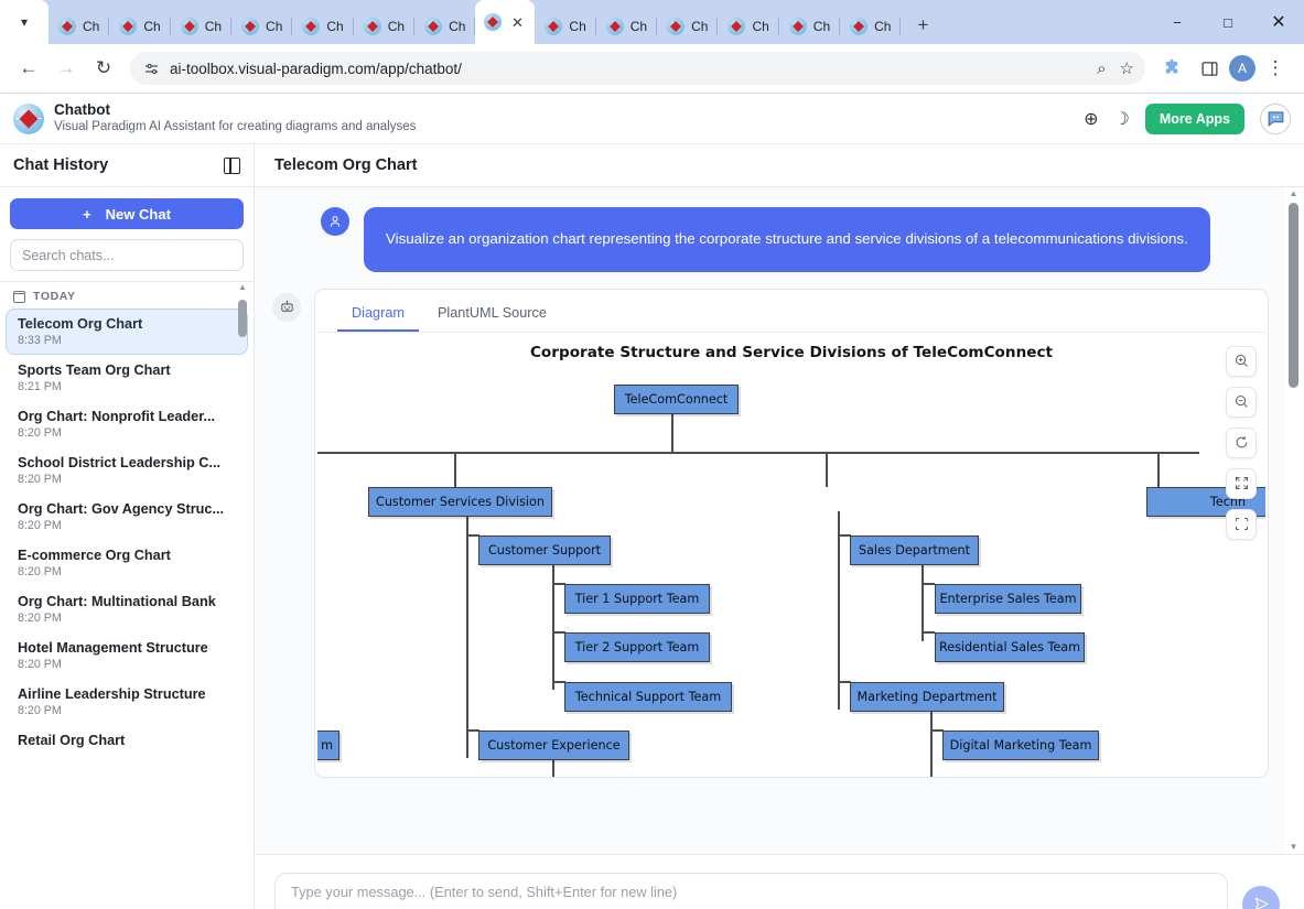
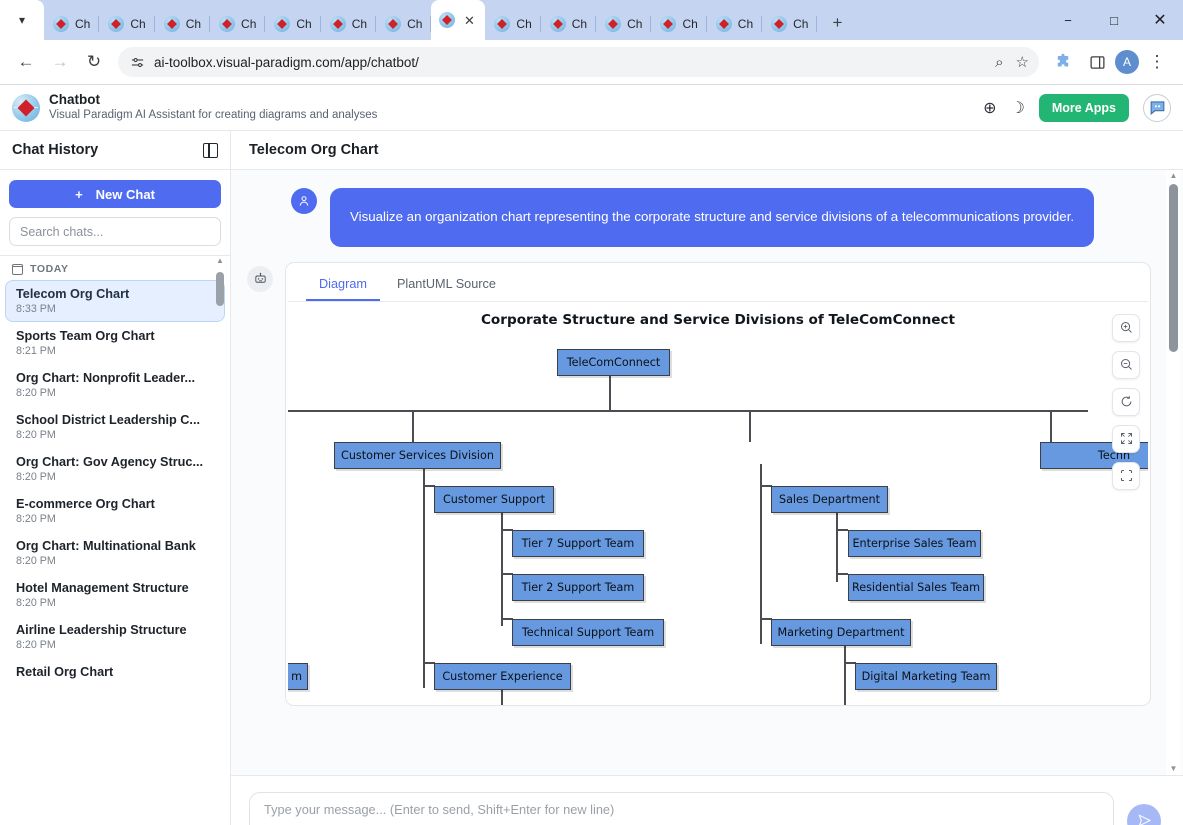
  ▾
  Ch
  Ch
  Ch
  Ch
  Ch
  Ch
  Ch
  ✕
  Ch
  Ch
  Ch
  Ch
  Ch
  Ch
  +
  −
  □
  ✕
  ←
  →
  ↻
  ai-toolbox.visual-paradigm.com/app/chatbot/
  ⌕
  ☆
  A
  ⋮
  Chatbot
  Visual Paradigm AI Assistant for creating diagrams and analyses
  ⊕
  ☽
  More Apps
  Chat History
  +
  New Chat
  Search chats...
  TODAY
  Telecom Org Chart
  8:33 PM
  Sports Team Org Chart
  8:21 PM
  Org Chart: Nonprofit Leader...
  8:20 PM
  School District Leadership C...
  8:20 PM
  Org Chart: Gov Agency Struc...
  8:20 PM
  E-commerce Org Chart
  8:20 PM
  Org Chart: Multinational Bank
  8:20 PM
  Hotel Management Structure
  8:20 PM
  Airline Leadership Structure
  8:20 PM
  Retail Org Chart
  ▲
  Telecom Org Chart
- Visualize an organization chart representing the corporate structure and service divisions of a telecommunications divisions.
+ Visualize an organization chart representing the corporate structure and service divisions of a telecommunications provider.
  Diagram
  PlantUML Source
  Corporate Structure and Service Divisions of TeleComConnect
  TeleComConnect
  Customer Services Division
  Techn
  Customer Support
- Tier 1 Support Team
+ Tier 7 Support Team
  Tier 2 Support Team
  Technical Support Team
  Customer Experience
  Sales Department
  Enterprise Sales Team
  Residential Sales Team
  Marketing Department
  Digital Marketing Team
  m
  ▲
  ▼
  Type your message... (Enter to send, Shift+Enter for new line)
